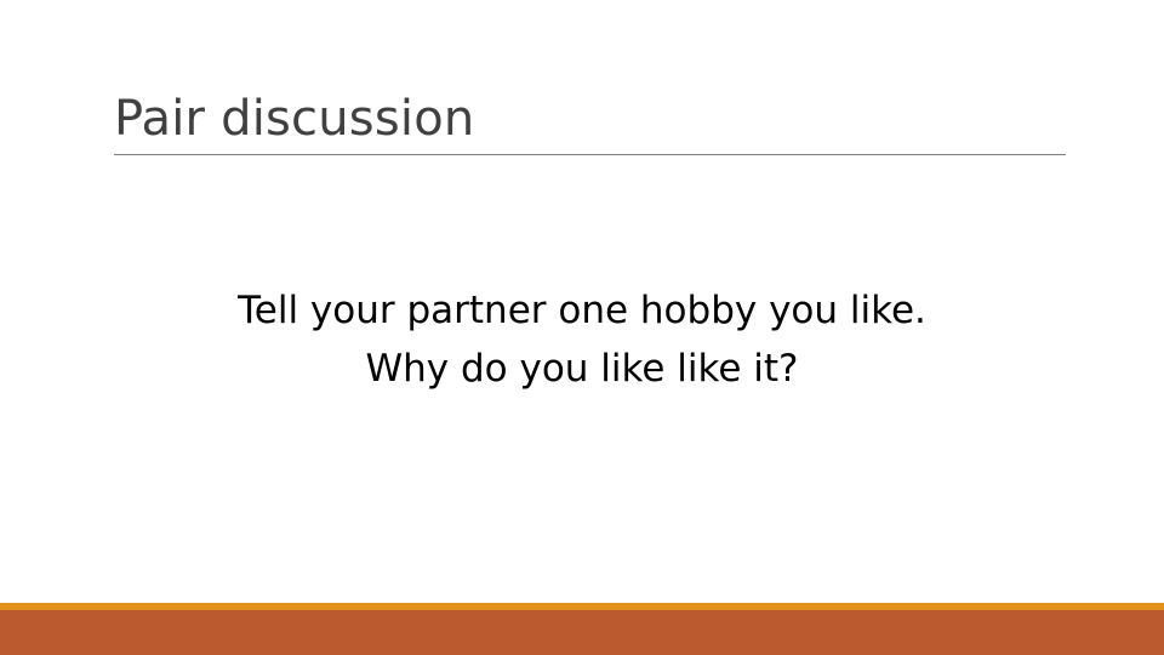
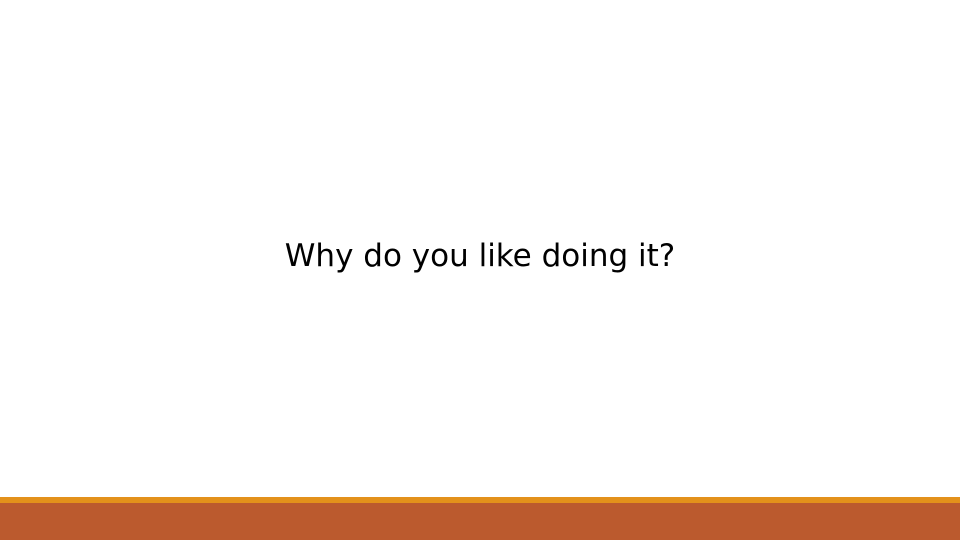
- Pair discussion
- Tell your partner one hobby you like.
- Why do you like like it?
+ Why do you like doing it?
